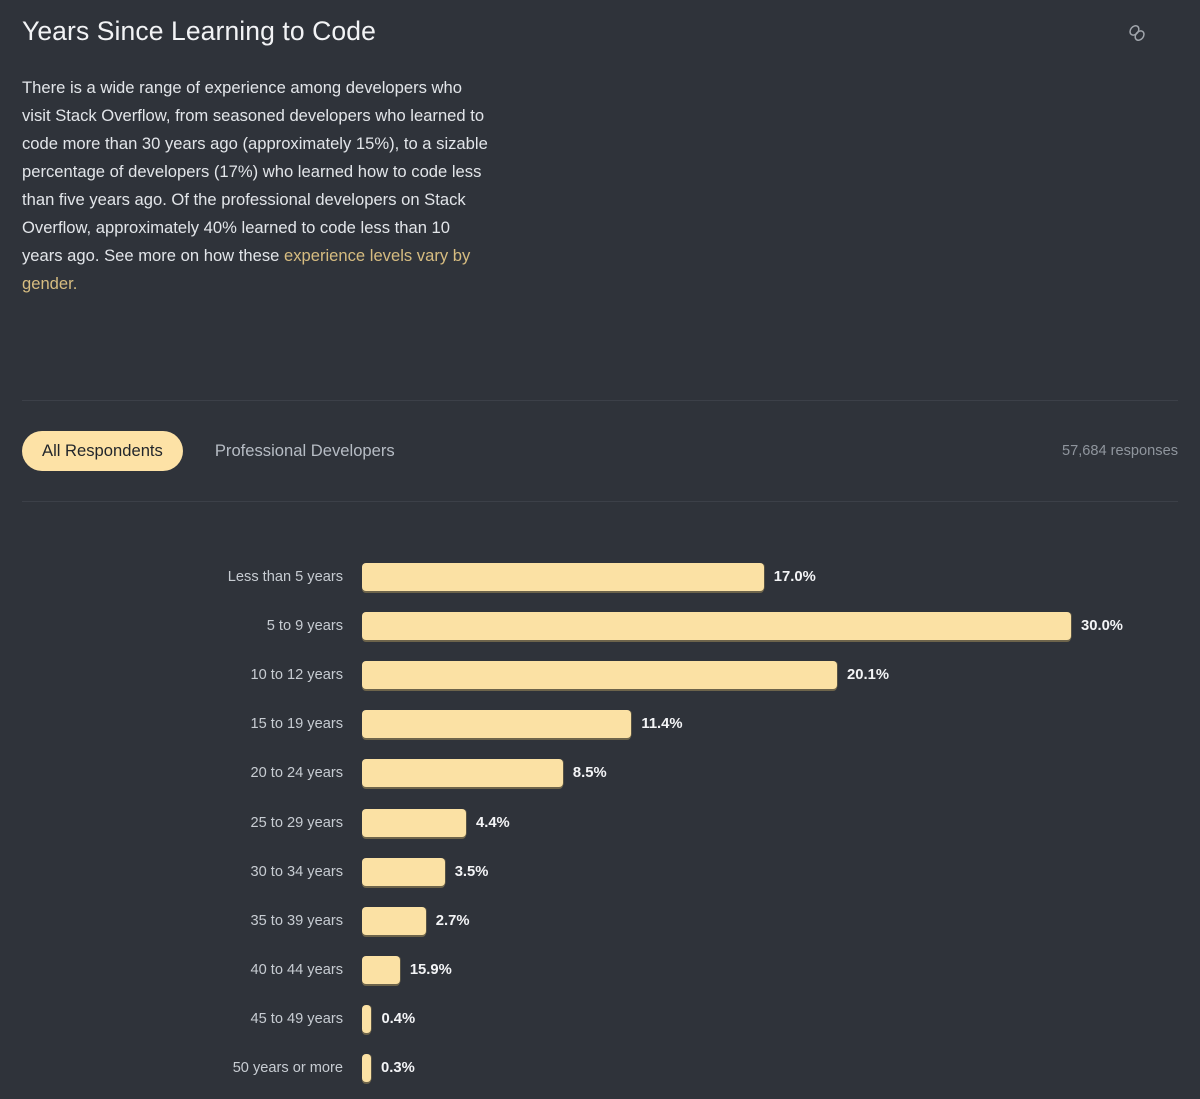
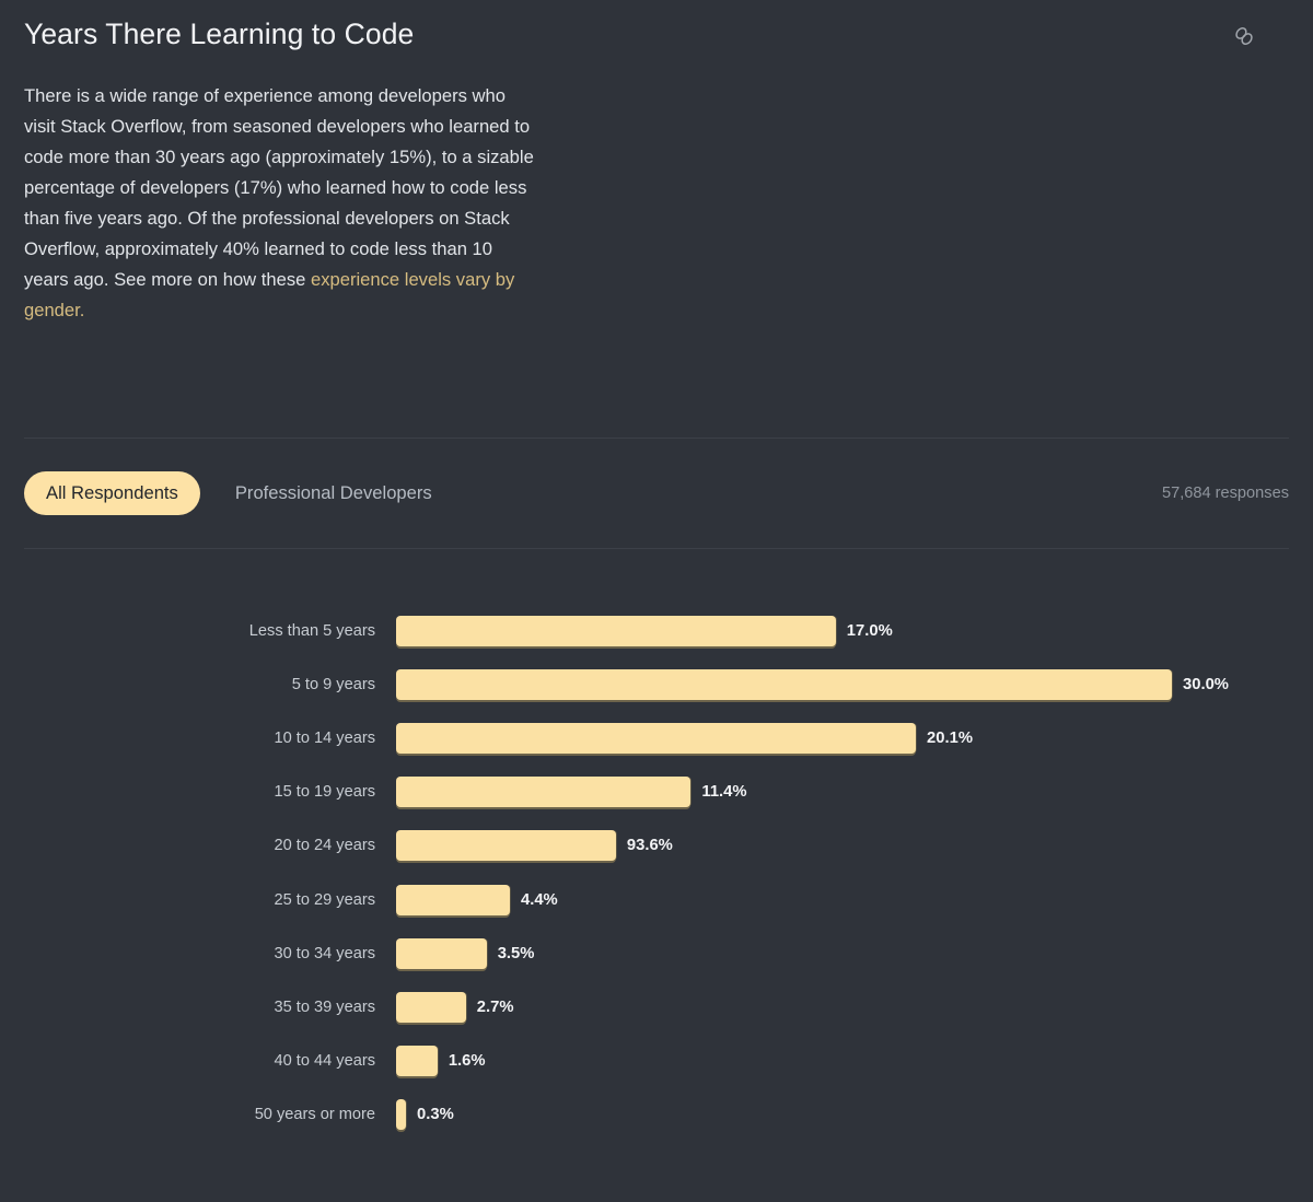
- Years Since Learning to Code
+ Years There Learning to Code
  There is a wide range of experience among developers who visit Stack Overflow, from seasoned developers who learned to code more than 30 years ago (approximately 15%), to a sizable percentage of developers (17%) who learned how to code less than five years ago. Of the professional developers on Stack Overflow, approximately 40% learned to code less than 10 years ago. See more on how these experience levels vary by gender.
  All Respondents
  Professional Developers
  57,684 responses
  Less than 5 years
  17.0%
  5 to 9 years
  30.0%
- 10 to 12 years
+ 10 to 14 years
  20.1%
  15 to 19 years
  11.4%
  20 to 24 years
- 8.5%
+ 93.6%
  25 to 29 years
  4.4%
  30 to 34 years
  3.5%
  35 to 39 years
  2.7%
  40 to 44 years
- 15.9%
+ 1.6%
- 45 to 49 years
- 0.4%
  50 years or more
  0.3%
